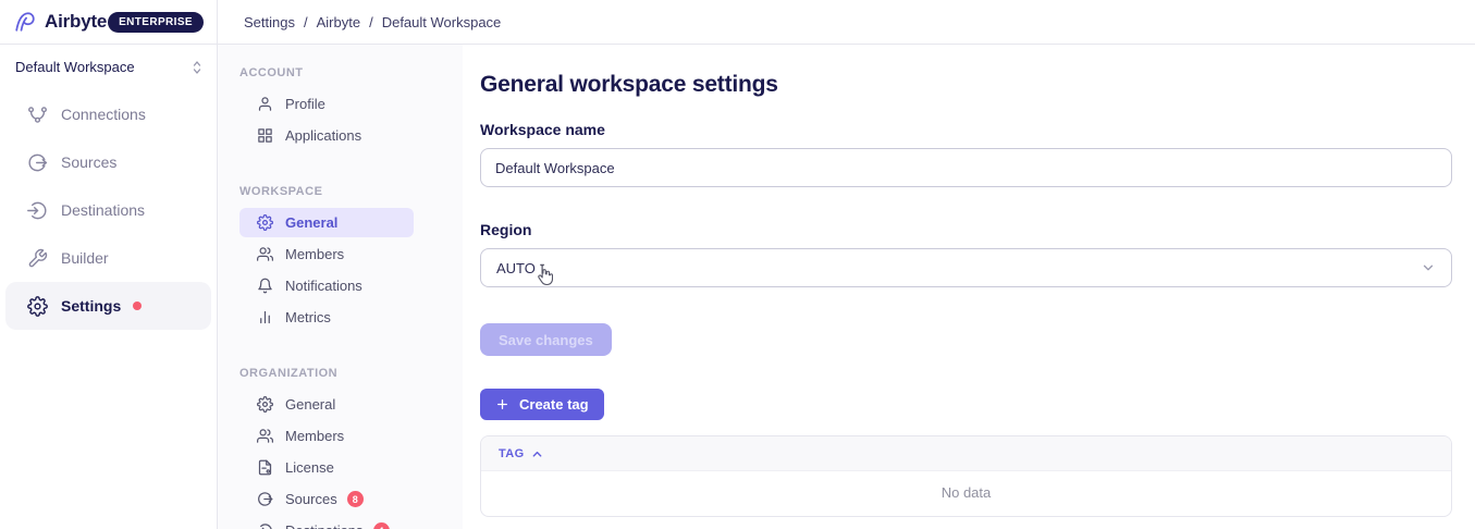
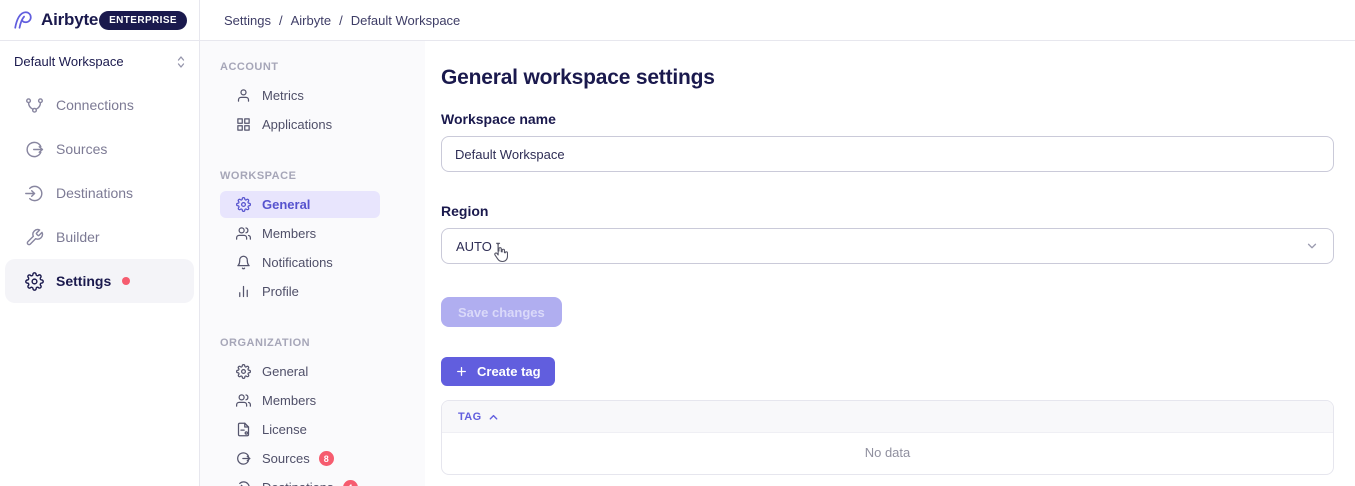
  Airbyte
  ENTERPRISE
  Settings
  /
  Airbyte
  /
  Default Workspace
  Default Workspace
  Connections
  Sources
  Destinations
  Builder
  Settings
  ACCOUNT
- Profile
+ Metrics
  Applications
  WORKSPACE
  General
  Members
  Notifications
- Metrics
+ Profile
  ORGANIZATION
  General
  Members
  License
  Sources
  8
  General workspace settings
  Workspace name
  Default Workspace
  Region
  AUTO
  Save changes
  Create tag
  TAG
  No data
